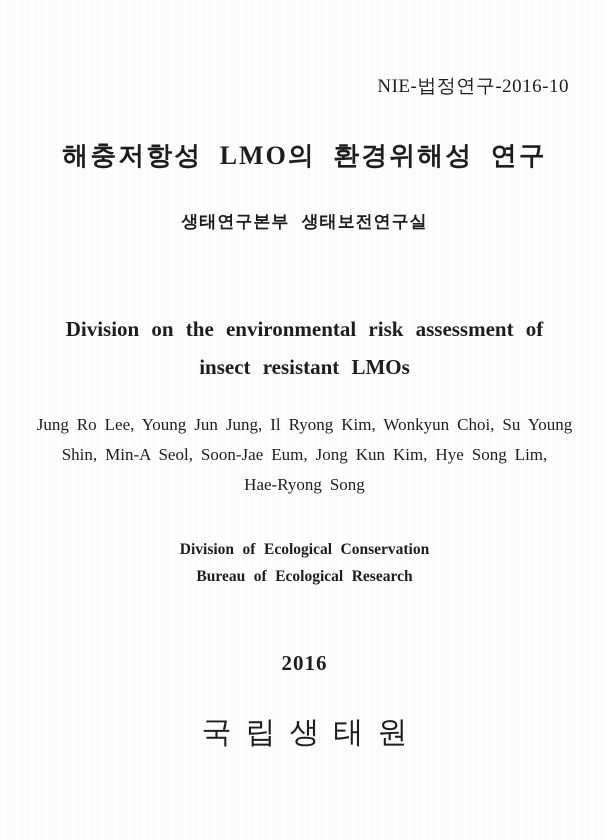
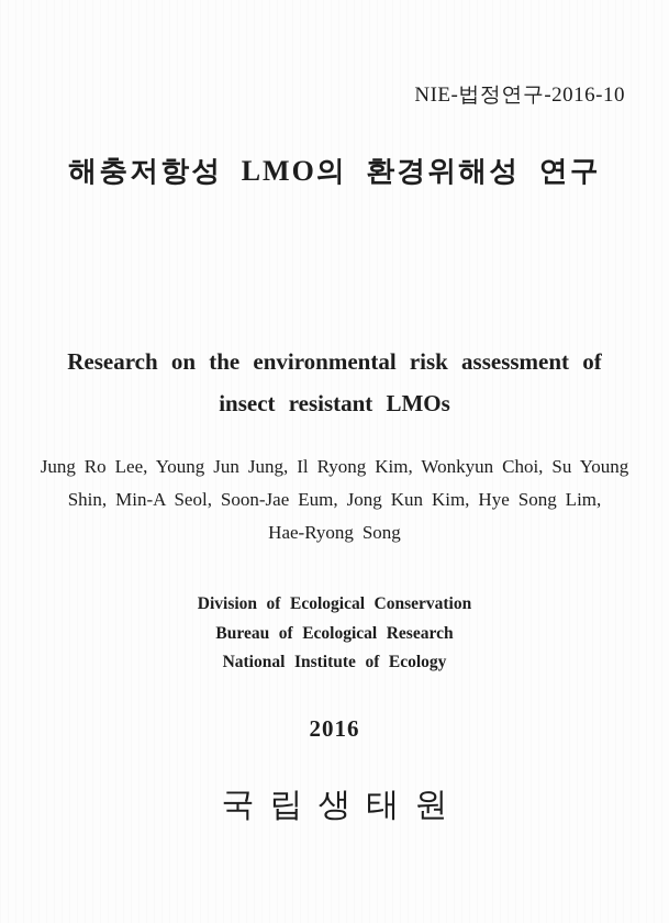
  NIE-법정연구-2016-10
  해충저항성 LMO의 환경위해성 연구
- 생태연구본부 생태보전연구실
- Division on the environmental risk assessment of
+ Research on the environmental risk assessment of
  insect resistant LMOs
  Jung Ro Lee, Young Jun Jung, Il Ryong Kim, Wonkyun Choi, Su Young
  Shin, Min-A Seol, Soon-Jae Eum, Jong Kun Kim, Hye Song Lim,
  Hae-Ryong Song
  Division of Ecological Conservation
  Bureau of Ecological Research
+ National Institute of Ecology
  2016
  국립생태원
